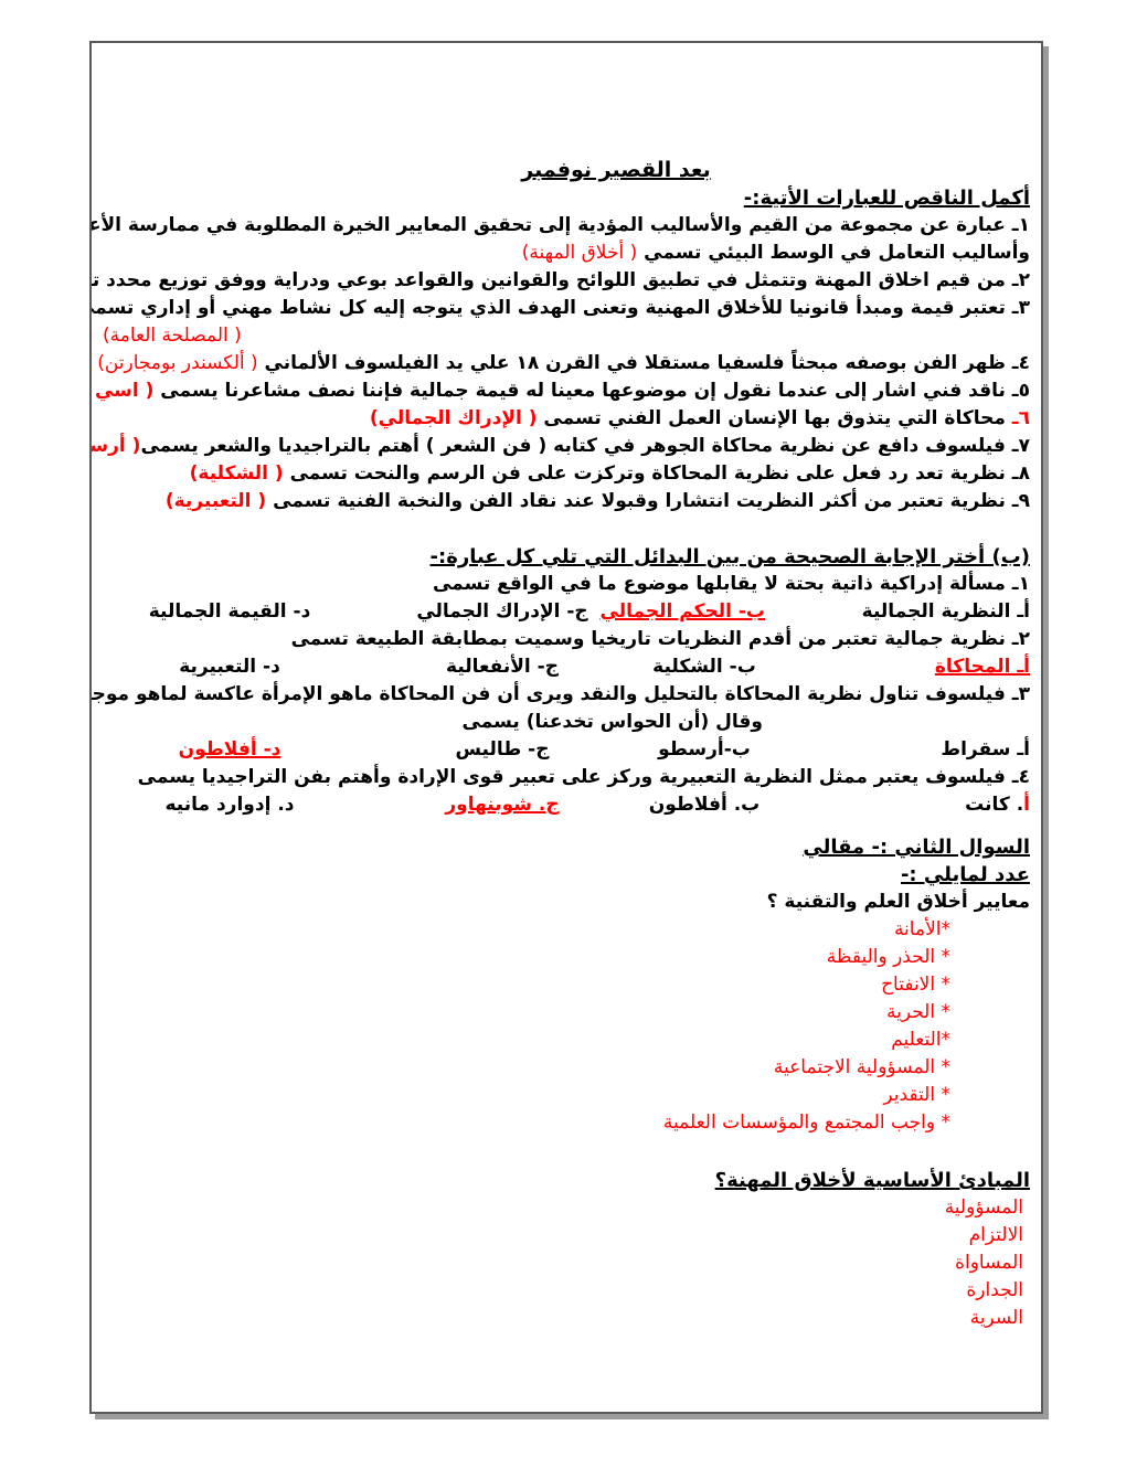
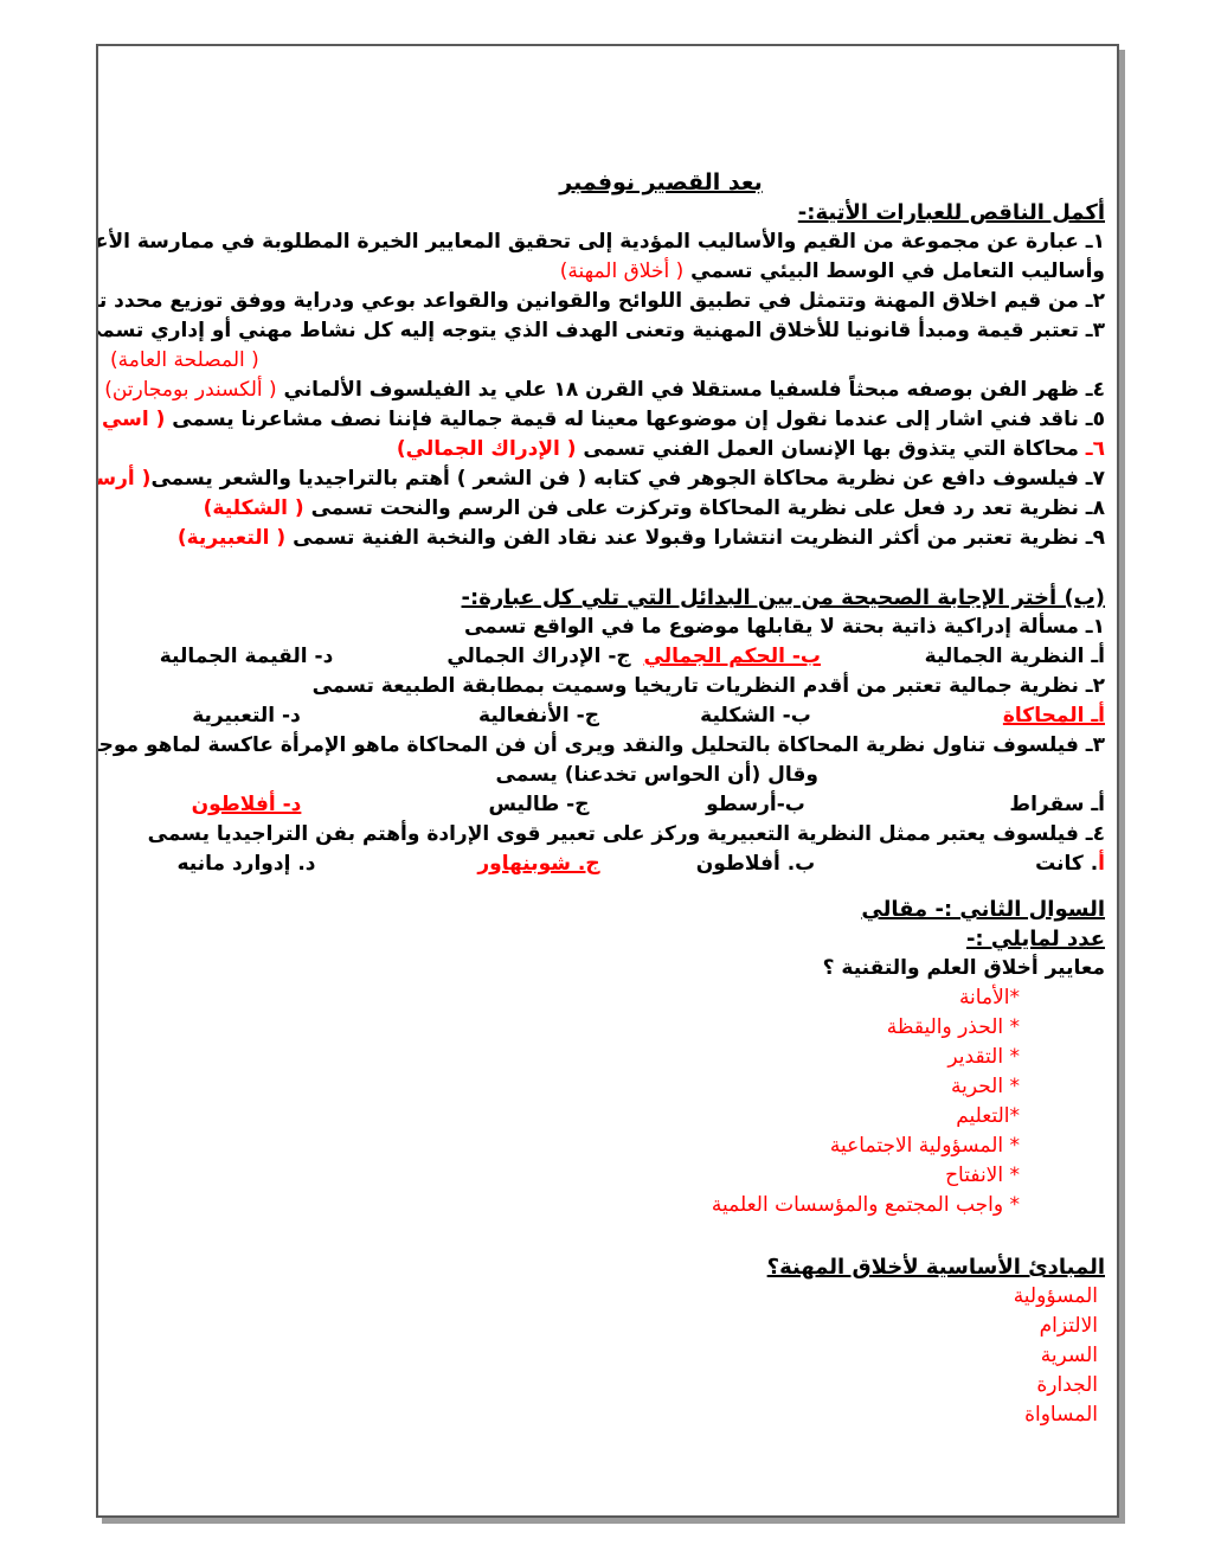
  بعد القصير نوفمبر
  أكمل الناقص للعبارات الأتية:-
  ١ـ عبارة عن مجموعة من القيم والأساليب المؤدية إلى تحقيق المعايير الخيرة المطلوبة في ممارسة الأع
  وأساليب التعامل في الوسط البيئي تسمي ( أخلاق المهنة)
  ٢ـ من قيم اخلاق المهنة وتتمثل في تطبيق اللوائح والقوانين والقواعد بوعي ودراية ووفق توزيع محدد ت
  ٣ـ تعتبر قيمة ومبدأ قانونيا للأخلاق المهنية وتعنى الهدف الذي يتوجه إليه كل نشاط مهني أو إداري تسم
  ( المصلحة العامة)
  ٤ـ ظهر الفن بوصفه مبحثاً فلسفيا مستقلا في القرن ١٨ علي يد الفيلسوف الألماني ( ألكسندر بومجارتن)
  ٥ـ ناقد فني اشار إلى عندما نقول إن موضوعها معينا له قيمة جمالية فإننا نصف مشاعرنا يسمى ( اسي
  ٦ـ محاكاة التي يتذوق بها الإنسان العمل الفني تسمى ( الإدراك الجمالي)
  ٧ـ فيلسوف دافع عن نظرية محاكاة الجوهر في كتابه ( فن الشعر ) أهتم بالتراجيديا والشعر يسمى
  ٨ـ نظرية تعد رد فعل على نظرية المحاكاة وتركزت على فن الرسم والنحت تسمى ( الشكلية)
  ٩ـ نظرية تعتبر من أكثر النظريت انتشارا وقبولا عند نقاد الفن والنخبة الفنية تسمى ( التعبيرية)
  (ب) أختر الإجابة الصحيحة من بين البدائل التي تلي كل عبارة:-
  ١ـ مسألة إدراكية ذاتية بحتة لا يقابلها موضوع ما في الواقع تسمى
  أـ النظرية الجمالية
  ب- الحكم الجمالي
  ج- الإدراك الجمالي
  د- القيمة الجمالية
  ٢ـ نظرية جمالية تعتبر من أقدم النظريات تاريخيا وسميت بمطابقة الطبيعة تسمى
  أـ المحاكاة
  ب- الشكلية
  ج- الأنفعالية
  د- التعبيرية
  ٣ـ فيلسوف تناول نظرية المحاكاة بالتحليل والنقد ويرى أن فن المحاكاة ماهو الإمرأة عاكسة لماهو موج
  وقال (أن الحواس تخدعنا) يسمى
  أـ سقراط
  ب-أرسطو
  ج- طاليس
  د- أفلاطون
  ٤ـ فيلسوف يعتبر ممثل النظرية التعبيرية وركز على تعبير قوى الإرادة وأهتم بفن التراجيديا يسمى
  أ. كانت
  ب. أفلاطون
  ج. شوبنهاور
  د. إدوارد مانيه
  السوال الثاني :- مقالي
  عدد لمايلي :-
  معايير أخلاق العلم والتقنية ؟
  *الأمانة
  * الحذر واليقظة
- * الانفتاح
+ * التقدير
  * الحرية
  *التعليم
  * المسؤولية الاجتماعية
- * التقدير
+ * الانفتاح
  * واجب المجتمع والمؤسسات العلمية
  المبادئ الأساسية لأخلاق المهنة؟
  المسؤولية
  الالتزام
- المساواة
+ السرية
  الجدارة
- السرية
+ المساواة
